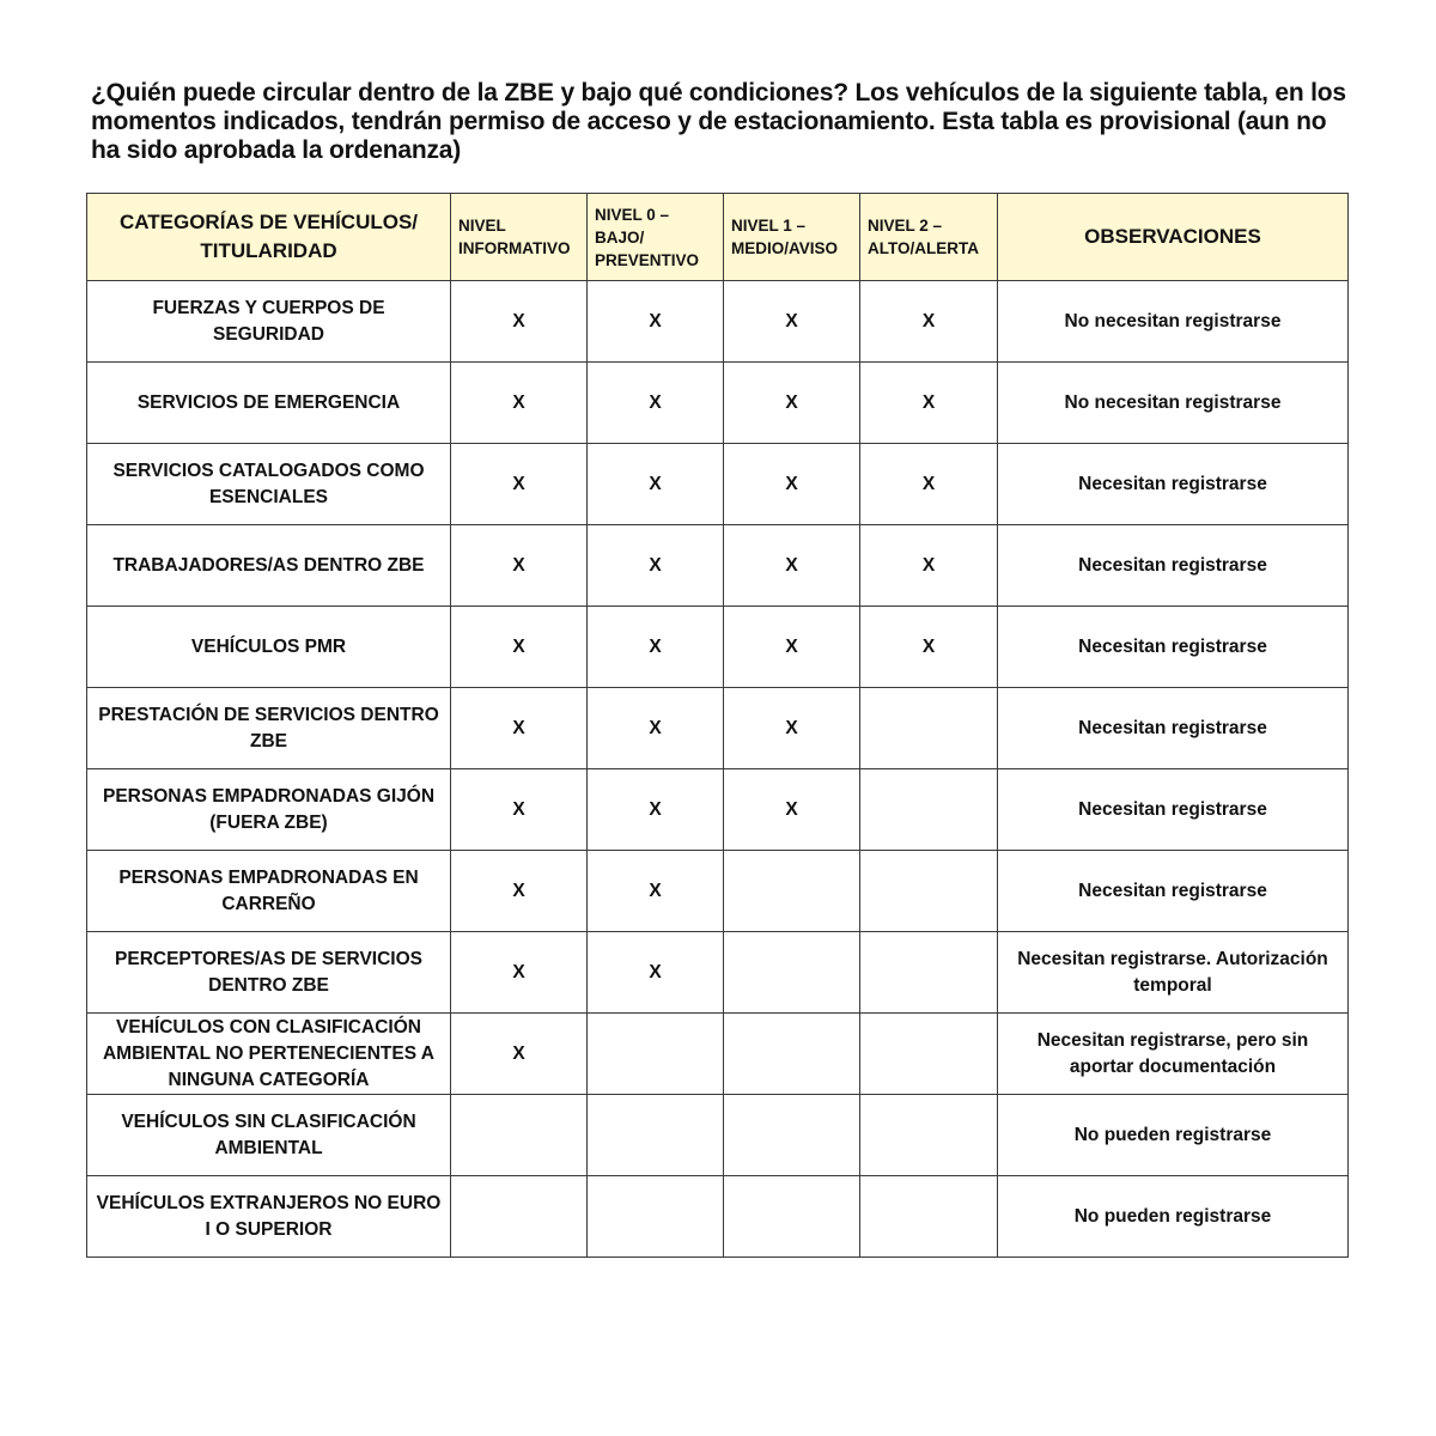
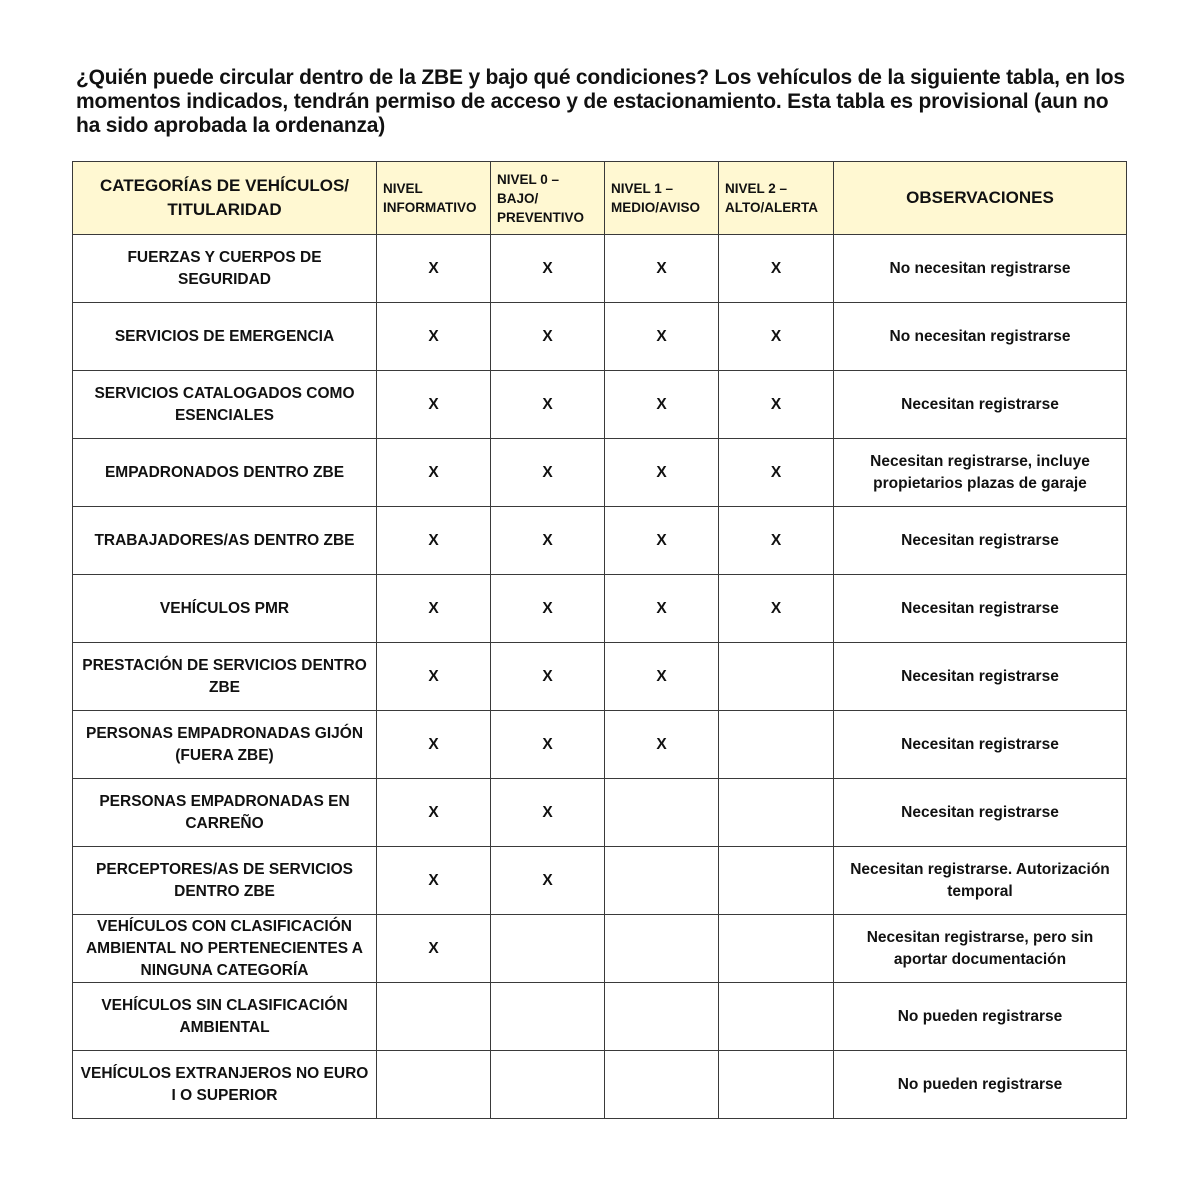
  ¿Quién puede circular dentro de la ZBE y bajo qué condiciones? Los vehículos de la siguiente tabla, en los momentos indicados, tendrán permiso de acceso y de estacionamiento. Esta tabla es provisional (aun no ha sido aprobada la ordenanza)
  CATEGORÍAS DE VEHÍCULOS/ TITULARIDAD	NIVEL INFORMATIVO	NIVEL 0 – BAJO/ PREVENTIVO	NIVEL 1 – MEDIO/AVISO	NIVEL 2 – ALTO/ALERTA	OBSERVACIONES
  FUERZAS Y CUERPOS DE SEGURIDAD	X	X	X	X	No necesitan registrarse
  SERVICIOS DE EMERGENCIA	X	X	X	X	No necesitan registrarse
  SERVICIOS CATALOGADOS COMO ESENCIALES	X	X	X	X	Necesitan registrarse
+ EMPADRONADOS DENTRO ZBE	X	X	X	X	Necesitan registrarse, incluye propietarios plazas de garaje
  TRABAJADORES/AS DENTRO ZBE	X	X	X	X	Necesitan registrarse
  VEHÍCULOS PMR	X	X	X	X	Necesitan registrarse
  PRESTACIÓN DE SERVICIOS DENTRO ZBE	X	X	X		Necesitan registrarse
  PERSONAS EMPADRONADAS GIJÓN (FUERA ZBE)	X	X	X		Necesitan registrarse
  PERSONAS EMPADRONADAS EN CARREÑO	X	X			Necesitan registrarse
  PERCEPTORES/AS DE SERVICIOS DENTRO ZBE	X	X			Necesitan registrarse. Autorización temporal
  VEHÍCULOS CON CLASIFICACIÓN AMBIENTAL NO PERTENECIENTES A NINGUNA CATEGORÍA	X				Necesitan registrarse, pero sin aportar documentación
  VEHÍCULOS SIN CLASIFICACIÓN AMBIENTAL					No pueden registrarse
  VEHÍCULOS EXTRANJEROS NO EURO I O SUPERIOR					No pueden registrarse
